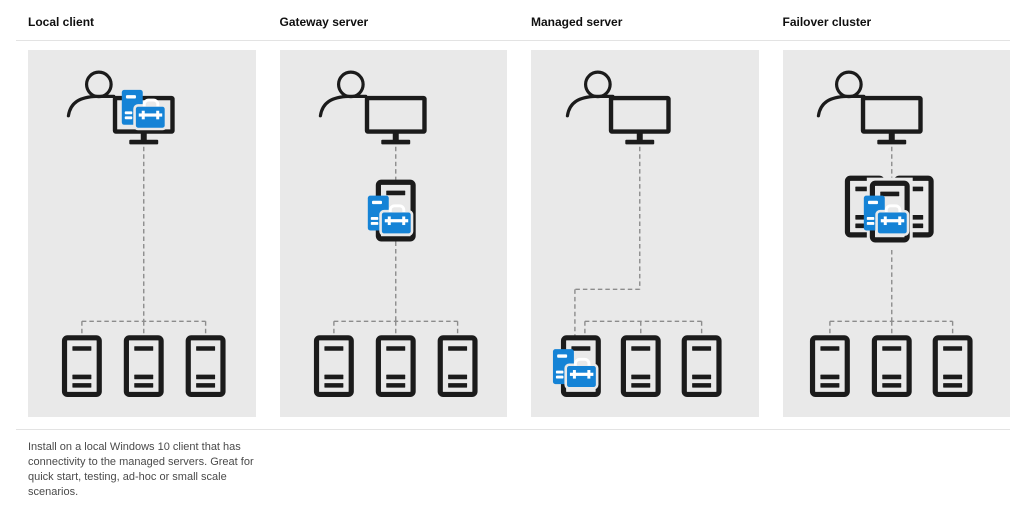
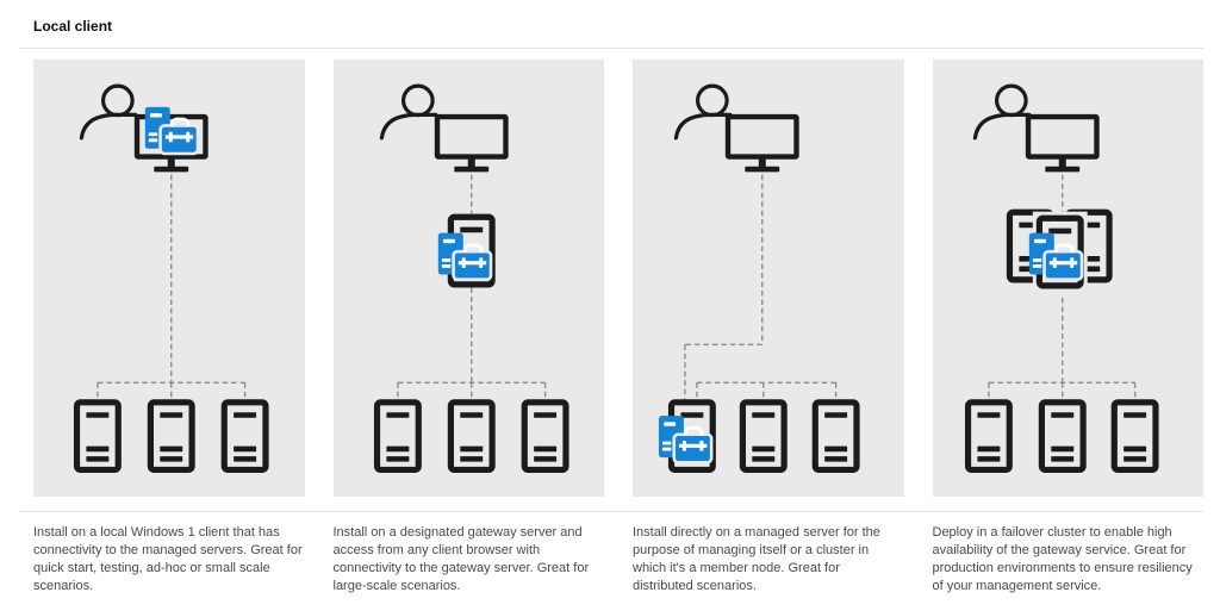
  Local client
- Gateway server
- Managed server
- Failover cluster
- Install on a local Windows 10 client that has connectivity to the managed servers. Great for quick start, testing, ad-hoc or small scale scenarios.
+ Install on a local Windows 1 client that has connectivity to the managed servers. Great for quick start, testing, ad-hoc or small scale scenarios.
+ Install on a designated gateway server and access from any client browser with connectivity to the gateway server. Great for large-scale scenarios.
+ Install directly on a managed server for the purpose of managing itself or a cluster in which it's a member node. Great for distributed scenarios.
+ Deploy in a failover cluster to enable high availability of the gateway service. Great for production environments to ensure resiliency of your management service.
